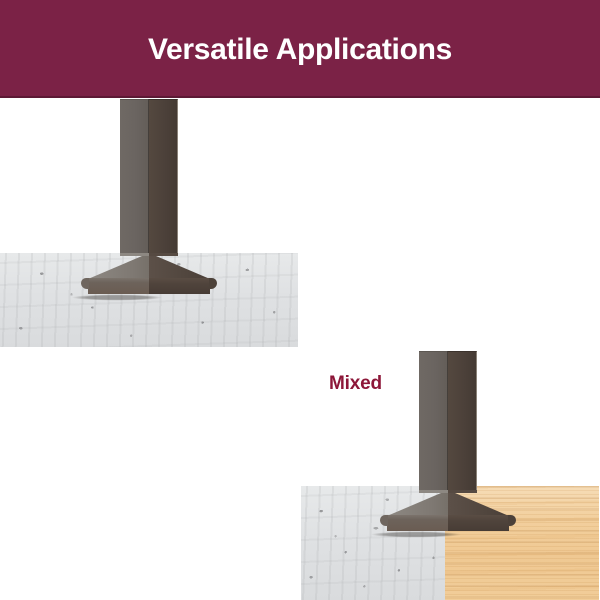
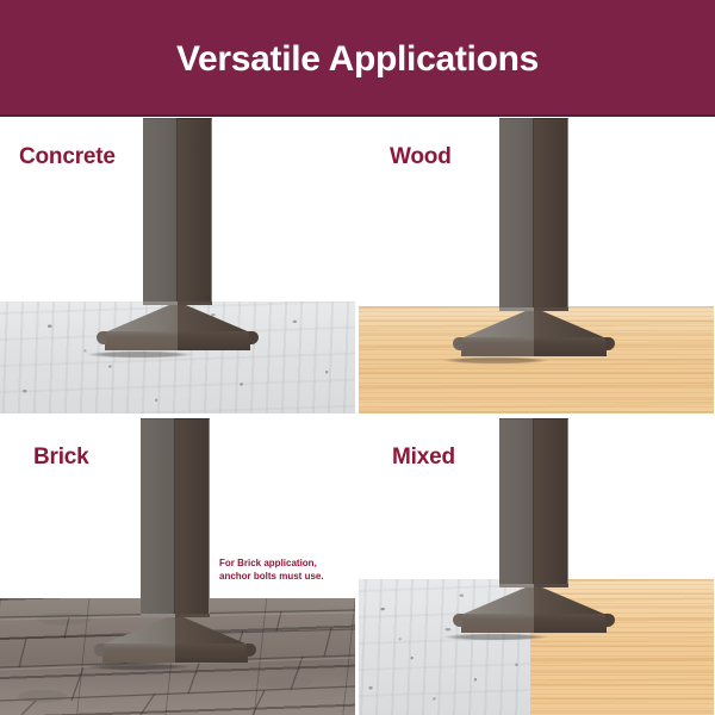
  Versatile Applications
+ Concrete
+ Wood
+ For Brick application,
+ anchor bolts must use.
+ Brick
  Mixed
